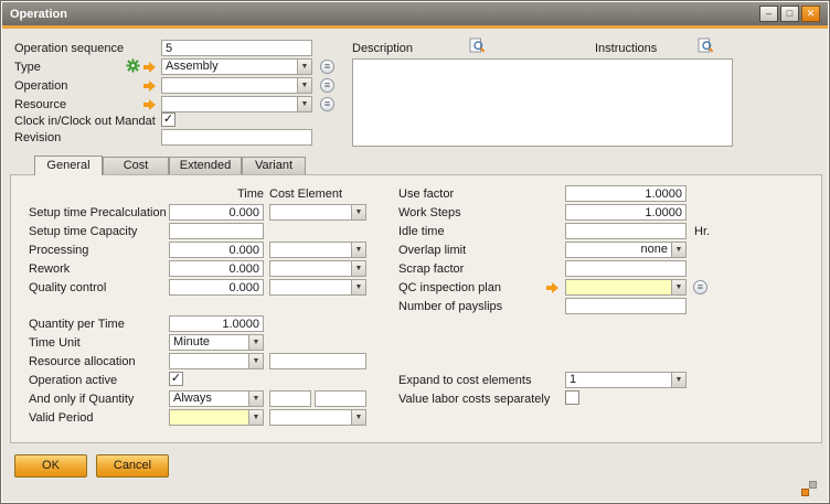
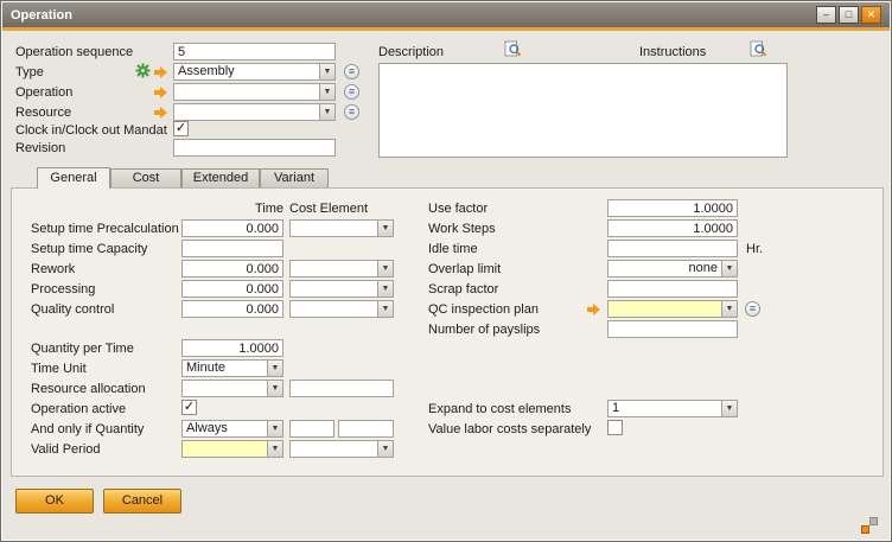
  Operation
  –
  □
  ✕
  Operation sequence
  5
  Type
  Assembly
  ≡
  Operation
  ≡
  Resource
  ≡
  Clock in/Clock out Mandat
  ✓
  Revision
  Description
  Instructions
  General
  Cost
  Extended
  Variant
  Time
  Cost Element
  Setup time Precalculation
  0.000
  Setup time Capacity
- Processing
+ Rework
  0.000
- Rework
+ Processing
  0.000
  Quality control
  0.000
  Quantity per Time
  1.0000
  Time Unit
  Minute
  Resource allocation
  Operation active
  ✓
  And only if Quantity
  Always
  Valid Period
  Use factor
  1.0000
  Work Steps
  1.0000
  Idle time
  Hr.
  Overlap limit
  none
  Scrap factor
  QC inspection plan
  ≡
  Number of payslips
  Expand to cost elements
  1
  Value labor costs separately
  OK
  Cancel
